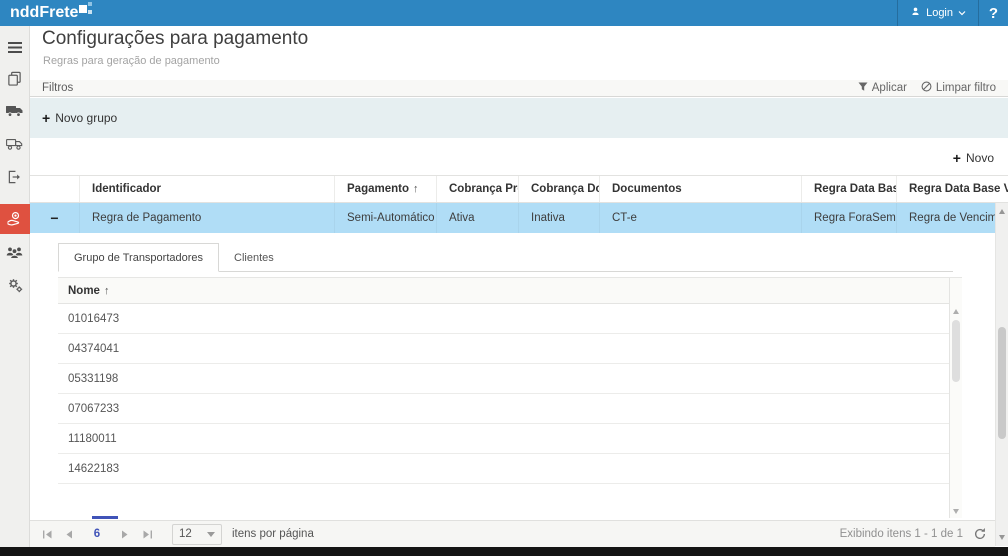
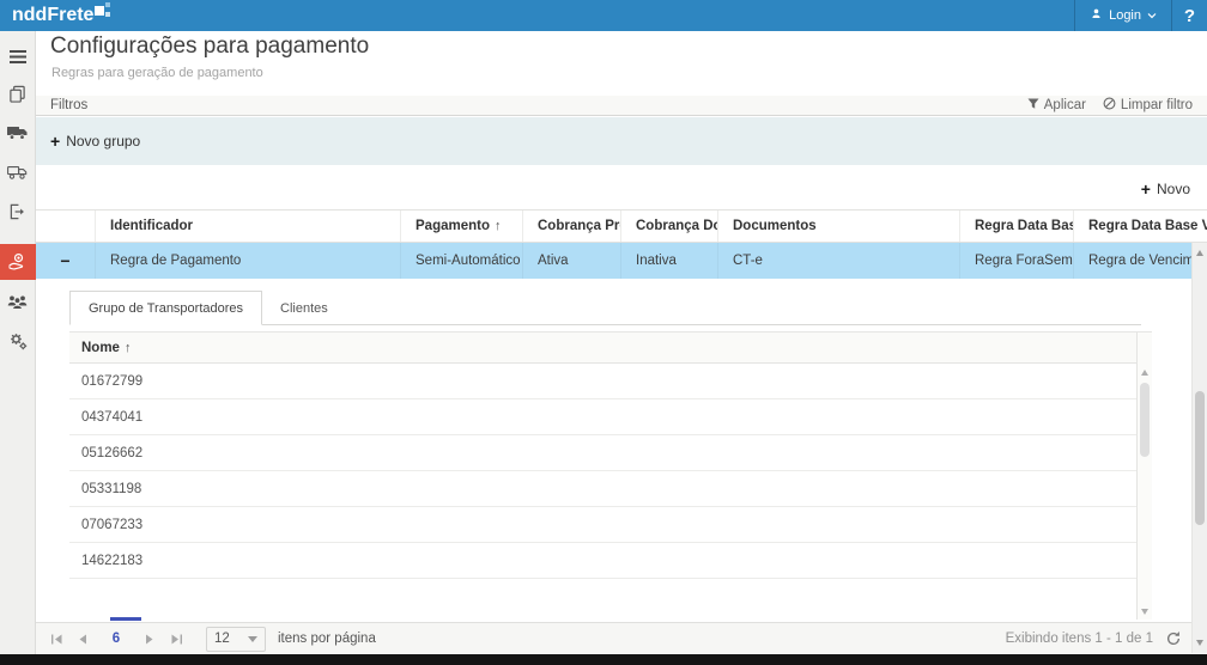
  nddFrete
  Login
  ?
  Configurações para pagamento
  Regras para geração de pagamento
  Filtros
  Aplicar
  Limpar filtro
  +
  Novo grupo
  +
  Novo
  Identificador
  Pagamento
  ↑
  Cobrança Pr
  Documentos
  Regra Data Base V
  −
  Regra de Pagamento
  Semi-Automático
  Ativa
  Inativa
  CT-e
  Regra ForaSem
  Grupo de Transportadores
  Clientes
  Nome
  ↑
- 01016473
+ 01672799
  04374041
+ 05126662
  05331198
  07067233
- 11180011
  14622183
  6
  12
  itens por página
  Exibindo itens 1 - 1 de 1
